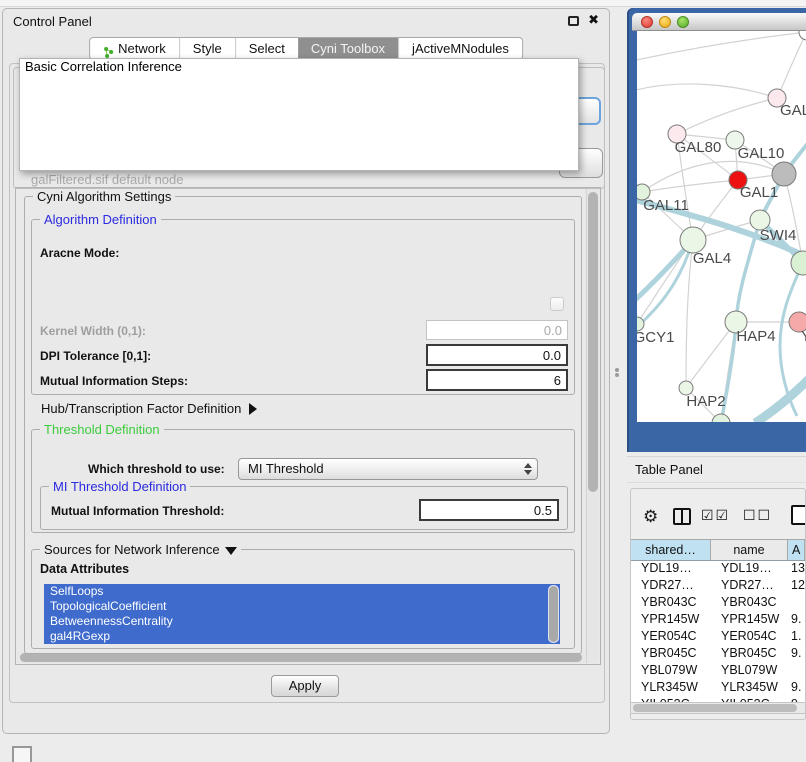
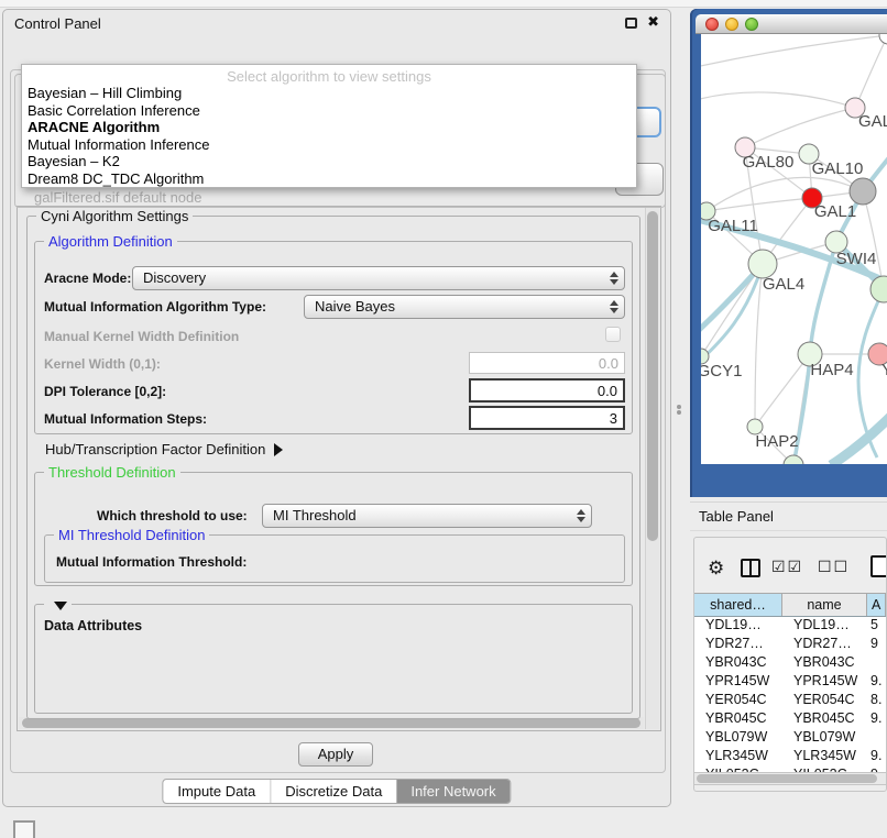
  Control Panel
- Network
- Style
- Select
- Cyni Toolbox
- jActiveMNodules
  galFiltered.sif default node
+ Select algorithm to view settings
+ Bayesian – Hill Climbing
  Basic Correlation Inference
+ ARACNE Algorithm
+ Mutual Information Inference
+ Bayesian – K2
+ Dream8 DC_TDC Algorithm
  Cyni Algorithm Settings
  Algorithm Definition
  Aracne Mode:
+ Discovery
+ Mutual Information Algorithm Type:
+ Naive Bayes
+ Manual Kernel Width Definition
  Kernel Width (0,1):
  0.0
- DPI Tolerance [0,1]:
+ DPI Tolerance [0,2]:
  0.0
  Mutual Information Steps:
- 6
+ 3
  Hub/Transcription Factor Definition
  Threshold Definition
  Which threshold to use:
  MI Threshold
  MI Threshold Definition
  Mutual Information Threshold:
- 0.5
- Sources for Network Inference
  Data Attributes
- SelfLoops
- TopologicalCoefficient
- BetweennessCentrality
- gal4RGexp
  Apply
+ Impute Data
+ Discretize Data
+ Infer Network
  GAL80
  GAL10
  GAL1
  GAL11
  SWI4
  GAL4
  GCY1
  HAP4
  HAP2
  Table Panel
  shared…
  name
  A
  YDL19…
  YDL19…
- 13
+ 5
  YDR27…
  YDR27…
- 12
+ 9
  YBR043C
  YBR043C
  YPR145W
  YPR145W
  9.
  YER054C
  YER054C
- 1.
+ 8.
  YBR045C
  YBR045C
  9.
  YBL079W
  YBL079W
  YLR345W
  YLR345W
  9.
